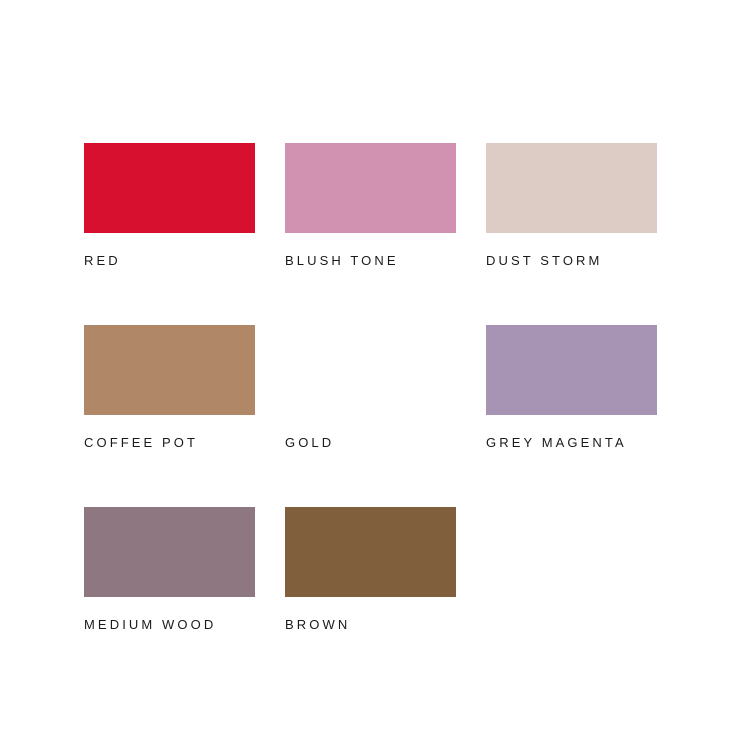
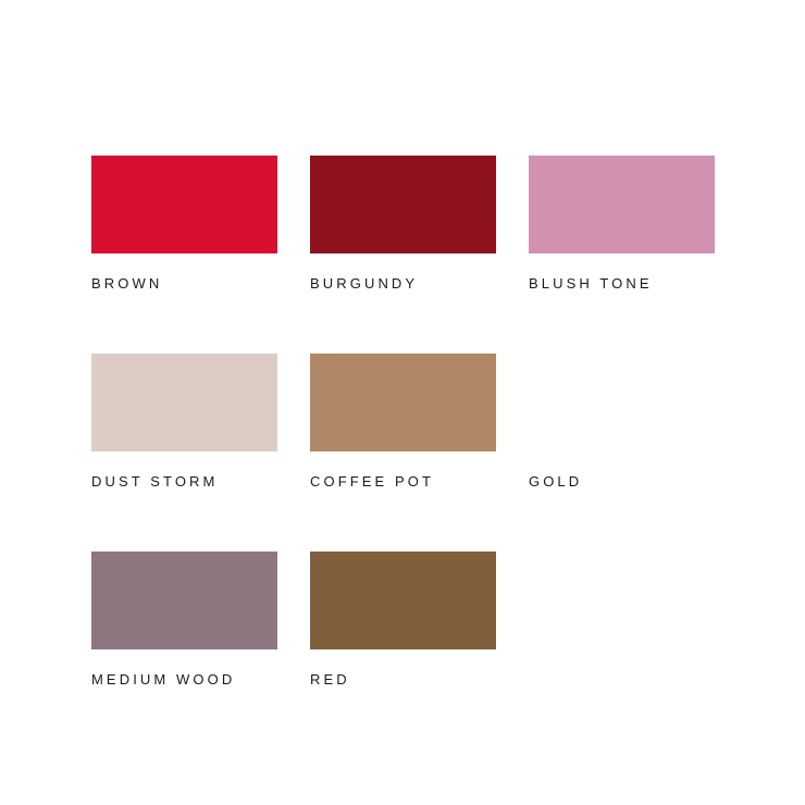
- RED
+ BROWN
+ BURGUNDY
  BLUSH TONE
  DUST STORM
  COFFEE POT
  GOLD
- GREY MAGENTA
  MEDIUM WOOD
- BROWN
+ RED
